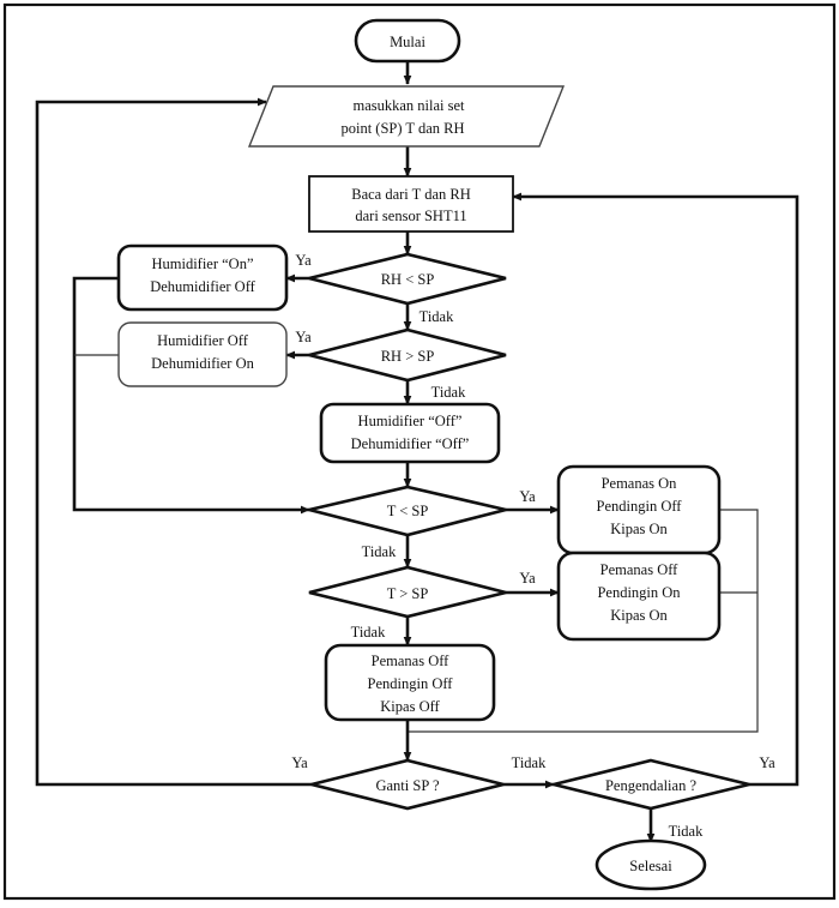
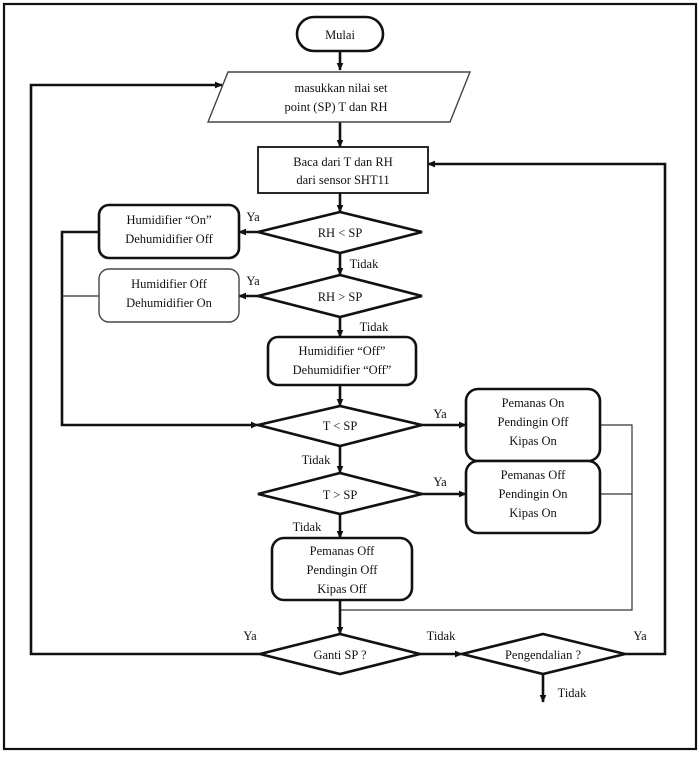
  Mulai
  masukkan nilai set
  point (SP) T dan RH
  Baca dari T dan RH
  dari sensor SHT11
  RH < SP
  RH > SP
  Humidifier “On”
  Dehumidifier Off
  Humidifier Off
  Dehumidifier On
  Humidifier “Off”
  Dehumidifier “Off”
  T < SP
  T > SP
  Pemanas On
  Pendingin Off
  Kipas On
  Pemanas Off
  Pendingin On
  Kipas On
  Pemanas Off
  Pendingin Off
  Kipas Off
  Ganti SP ?
  Pengendalian ?
- Selesai
  Ya
  Tidak
  Ya
  Tidak
  Ya
  Tidak
  Ya
  Tidak
  Ya
  Tidak
  Ya
  Tidak
